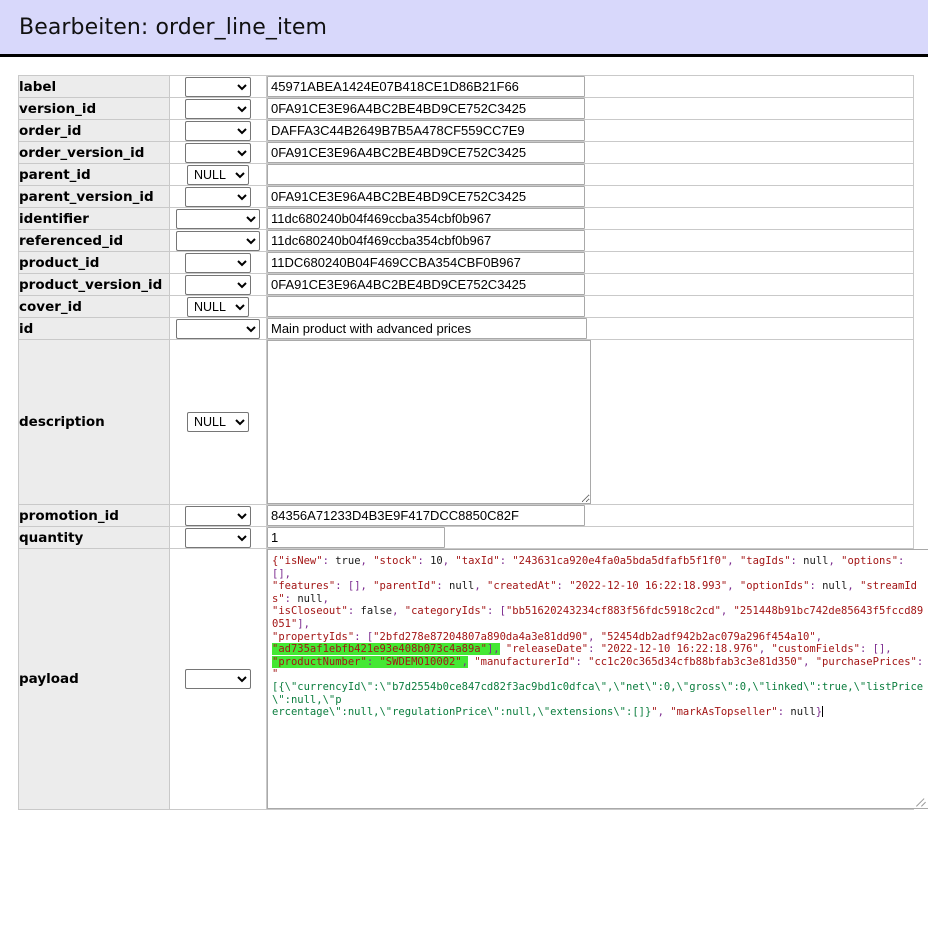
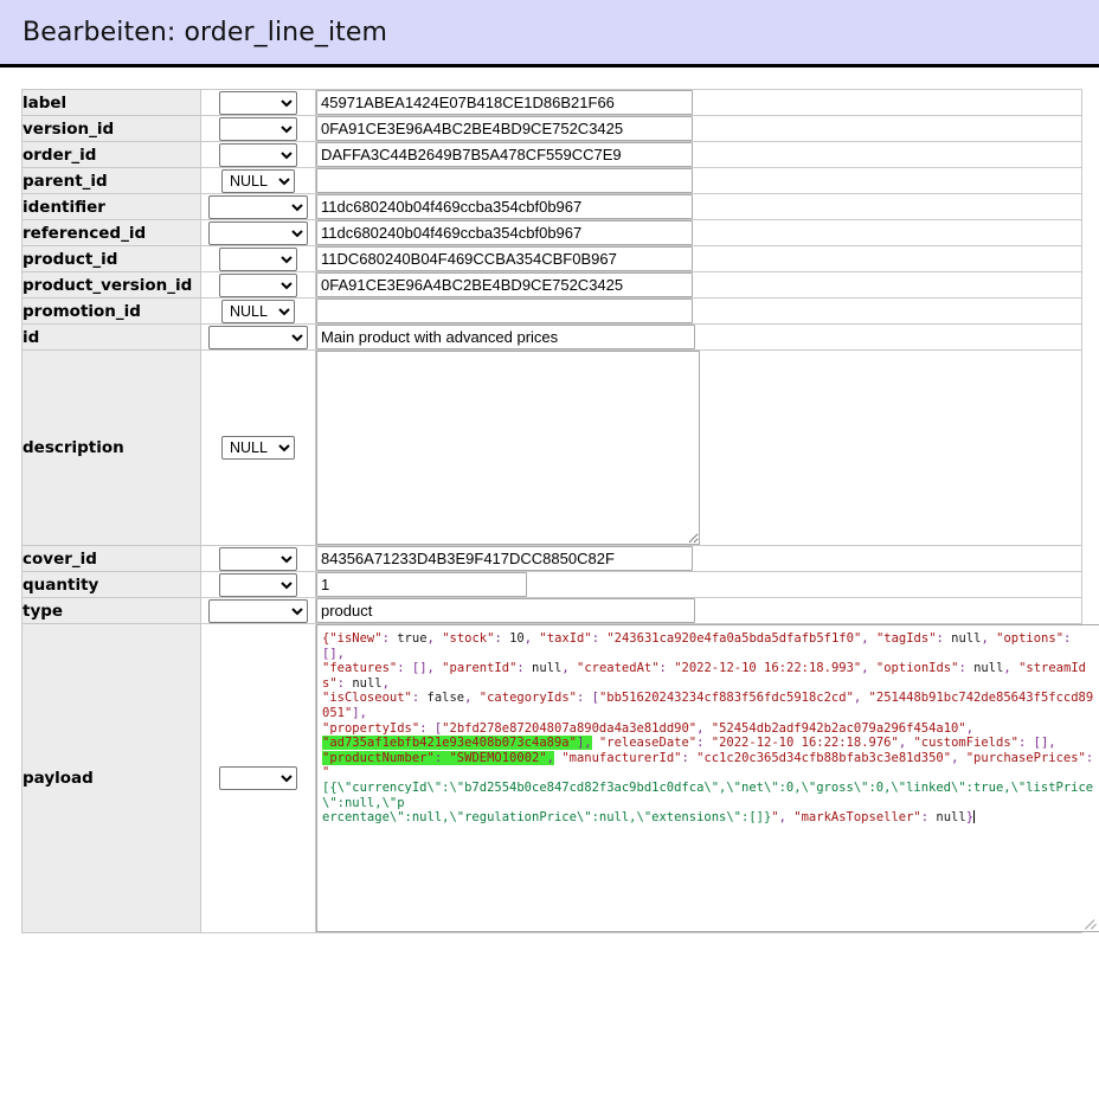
  Bearbeiten: order_line_item
  label		45971ABEA1424E07B418CE1D86B21F66
  version_id		0FA91CE3E96A4BC2BE4BD9CE752C3425
  order_id		DAFFA3C44B2649B7B5A478CF559CC7E9
- order_version_id		0FA91CE3E96A4BC2BE4BD9CE752C3425
  parent_id	NULL
- parent_version_id		0FA91CE3E96A4BC2BE4BD9CE752C3425
  identifier		11dc680240b04f469ccba354cbf0b967
  referenced_id		11dc680240b04f469ccba354cbf0b967
  product_id		11DC680240B04F469CCBA354CBF0B967
  product_version_id		0FA91CE3E96A4BC2BE4BD9CE752C3425
- cover_id	NULL
+ promotion_id	NULL
  id		Main product with advanced prices
  description	NULL
- promotion_id		84356A71233D4B3E9F417DCC8850C82F
+ cover_id		84356A71233D4B3E9F417DCC8850C82F
  quantity		1
+ type		product
  payload		{"isNew": true, "stock": 10, "taxId": "243631ca920e4fa0a5bda5dfafb5f1f0", "tagIds": null, "options": [], "features": [], "parentId": null, "createdAt": "2022-12-10 16:22:18.993", "optionIds": null, "streamIds": null, "isCloseout": false, "categoryIds": ["bb51620243234cf883f56fdc5918c2cd", "251448b91bc742de85643f5fccd89051"], "propertyIds": ["2bfd278e87204807a890da4a3e81dd90", "52454db2adf942b2ac079a296f454a10", "ad735af1ebfb421e93e408b073c4a89a"], "releaseDate": "2022-12-10 16:22:18.976", "customFields": [], "productNumber": "SWDEMO10002", "manufacturerId": "cc1c20c365d34cfb88bfab3c3e81d350", "purchasePrices": " [{\"currencyId\":\"b7d2554b0ce847cd82f3ac9bd1c0dfca\",\"net\":0,\"gross\":0,\"linked\":true,\"listPrice\":null,\"p ercentage\":null,\"regulationPrice\":null,\"extensions\":[]}", "markAsTopseller": null}
